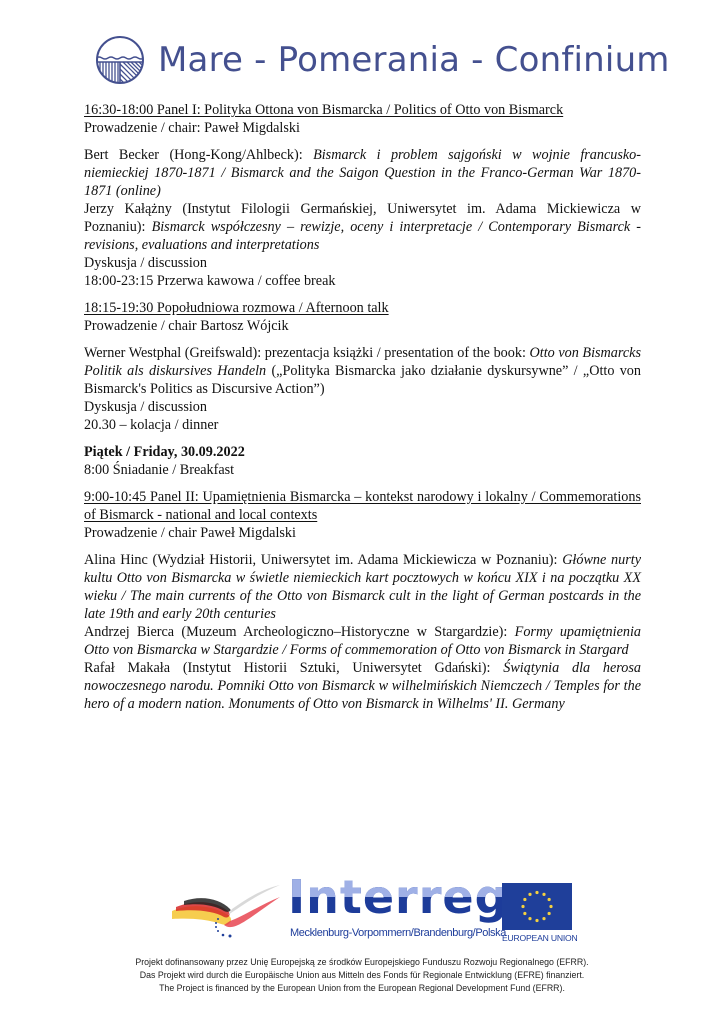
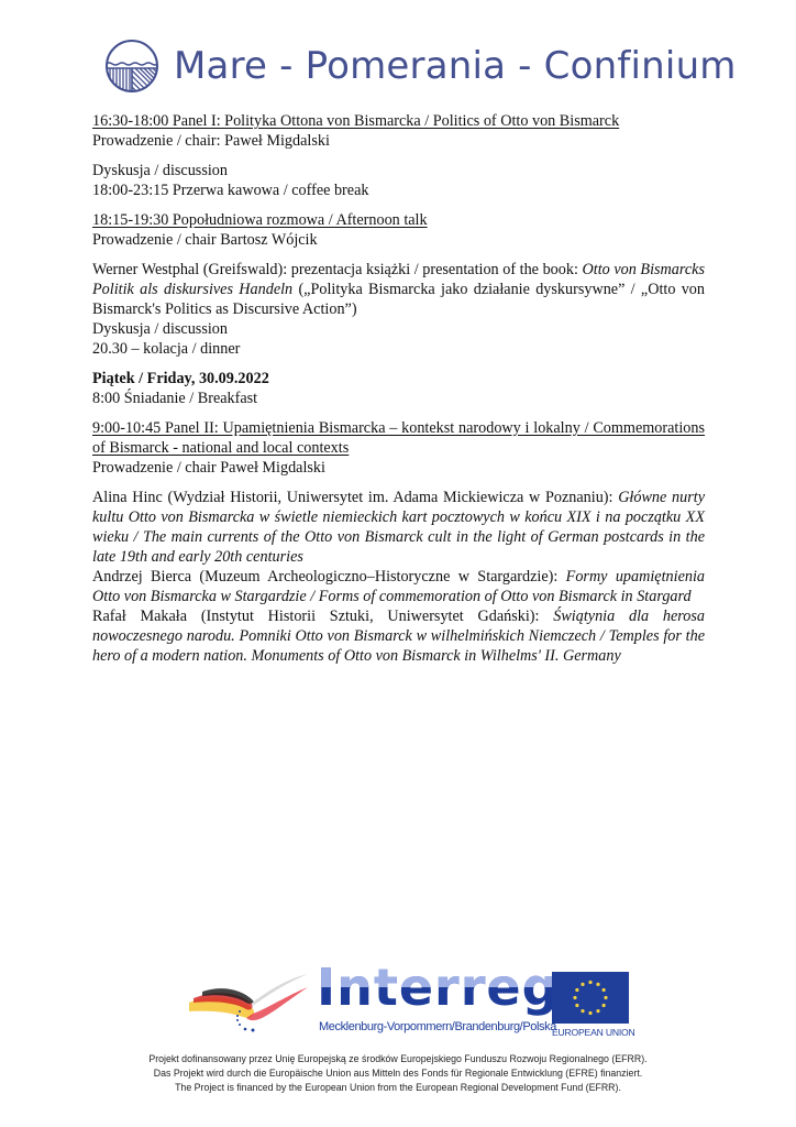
  Mare - Pomerania - Confinium
  16:30-18:00 Panel I: Polityka Ottona von Bismarcka / Politics of Otto von Bismarck
  Prowadzenie / chair: Paweł Migdalski
- Bert Becker (Hong-Kong/Ahlbeck): Bismarck i problem sajgoński w wojnie francusko-niemieckiej 1870-1871 / Bismarck and the Saigon Question in the Franco-German War 1870-1871 (online)
- Jerzy Kałążny (Instytut Filologii Germańskiej, Uniwersytet im. Adama Mickiewicza w Poznaniu): Bismarck współczesny – rewizje, oceny i interpretacje / Contemporary Bismarck - revisions, evaluations and interpretations
  Dyskusja / discussion
  18:00-23:15 Przerwa kawowa / coffee break
  18:15-19:30 Popołudniowa rozmowa / Afternoon talk
  Prowadzenie / chair Bartosz Wójcik
  Werner Westphal (Greifswald): prezentacja książki / presentation of the book: Otto von Bismarcks Politik als diskursives Handeln („Polityka Bismarcka jako działanie dyskursywne” / „Otto von Bismarck's Politics as Discursive Action”)
  Dyskusja / discussion
  20.30 – kolacja / dinner
  Piątek / Friday, 30.09.2022
  8:00 Śniadanie / Breakfast
  9:00-10:45 Panel II: Upamiętnienia Bismarcka – kontekst narodowy i lokalny / Commemorations of Bismarck - national and local contexts
  Prowadzenie / chair Paweł Migdalski
  Alina Hinc (Wydział Historii, Uniwersytet im. Adama Mickiewicza w Poznaniu): Główne nurty kultu Otto von Bismarcka w świetle niemieckich kart pocztowych w końcu XIX i na początku XX wieku / The main currents of the Otto von Bismarck cult in the light of German postcards in the late 19th and early 20th centuries
  Andrzej Bierca (Muzeum Archeologiczno–Historyczne w Stargardzie): Formy upamiętnienia Otto von Bismarcka w Stargardzie / Forms of commemoration of Otto von Bismarck in Stargard
  Rafał Makała (Instytut Historii Sztuki, Uniwersytet Gdański): Świątynia dla herosa nowoczesnego narodu. Pomniki Otto von Bismarck w wilhelmińskich Niemczech / Temples for the hero of a modern nation. Monuments of Otto von Bismarck in Wilhelms' II. Germany
  Interreg
  Mecklenburg-Vorpommern/Brandenburg/Polska
  EUROPEAN UNION
  Projekt dofinansowany przez Unię Europejską ze środków Europejskiego Funduszu Rozwoju Regionalnego (EFRR).
  Das Projekt wird durch die Europäische Union aus Mitteln des Fonds für Regionale Entwicklung (EFRE) finanziert.
  The Project is financed by the European Union from the European Regional Development Fund (EFRR).
